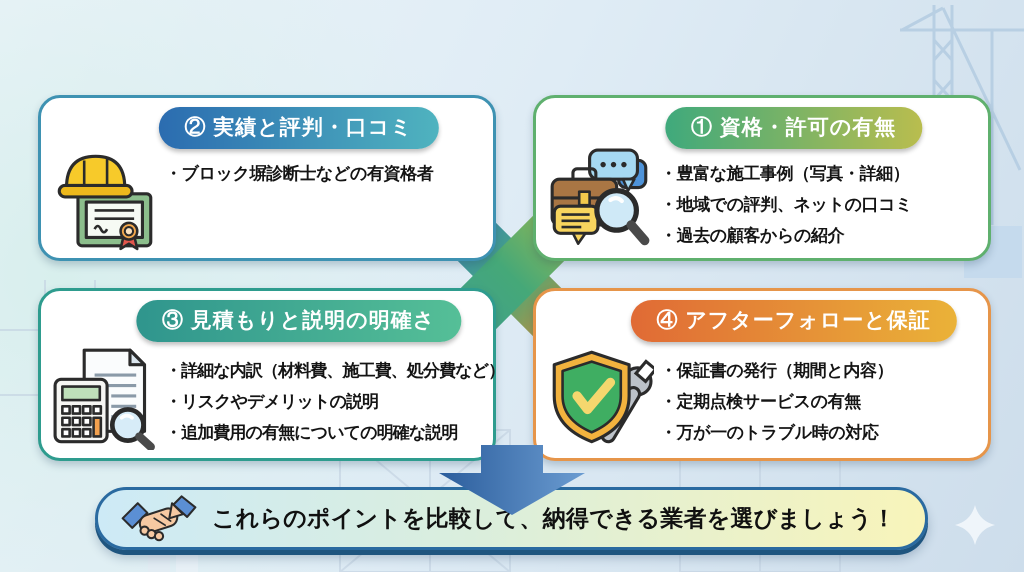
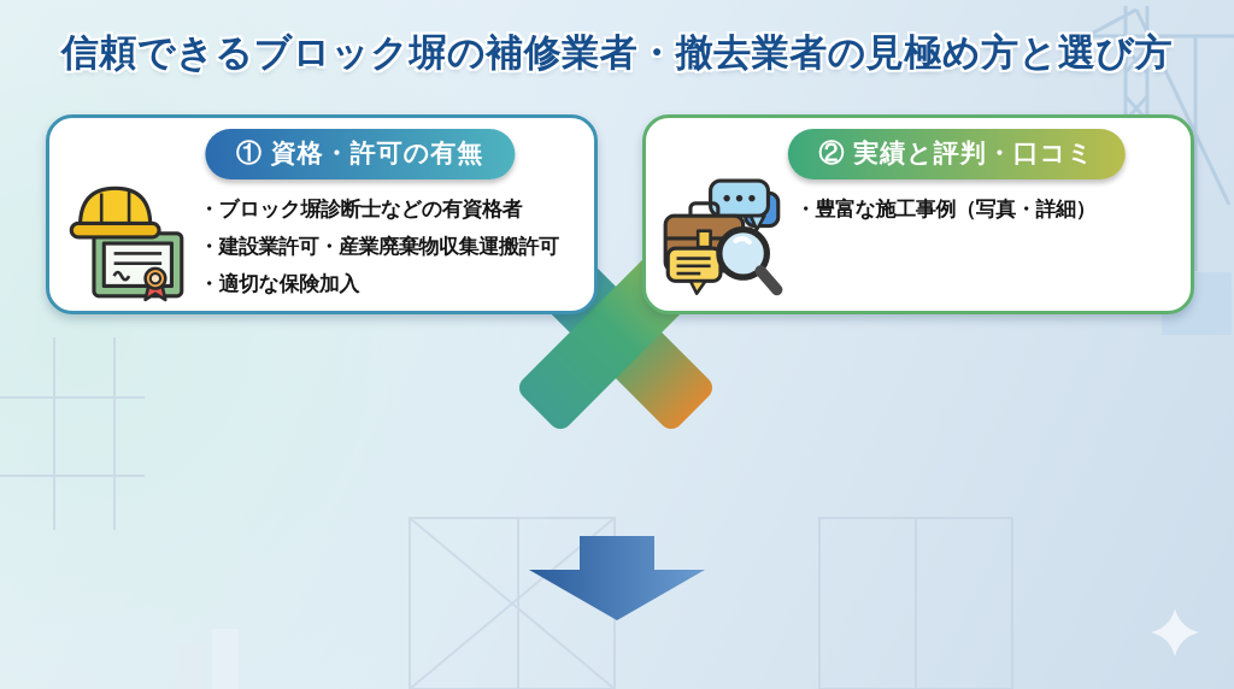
+ 信頼できるブロック塀の補修業者・撤去業者の見極め方と選び方
- ② 実績と評判・口コミ
+ ① 資格・許可の有無
  ・ブロック塀診断士などの有資格者
+ ・建設業許可・産業廃棄物収集運搬許可
+ ・適切な保険加入
- ① 資格・許可の有無
+ ② 実績と評判・口コミ
  ・豊富な施工事例（写真・詳細）
- ・地域での評判、ネットの口コミ
- ・過去の顧客からの紹介
- ③ 見積もりと説明の明確さ
- ・詳細な内訳（材料費、施工費、処分費など）
- ・リスクやデメリットの説明
- ・追加費用の有無についての明確な説明
- ④ アフターフォローと保証
- ・保証書の発行（期間と内容）
- ・定期点検サービスの有無
- ・万が一のトラブル時の対応
- これらのポイントを比較して、納得できる業者を選びましょう！
